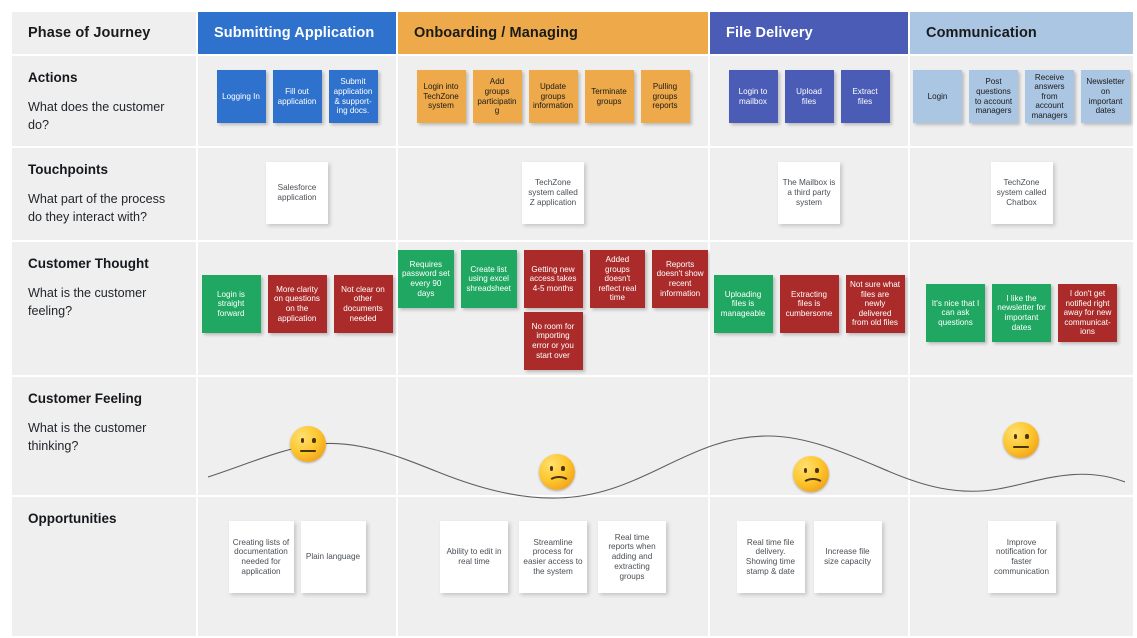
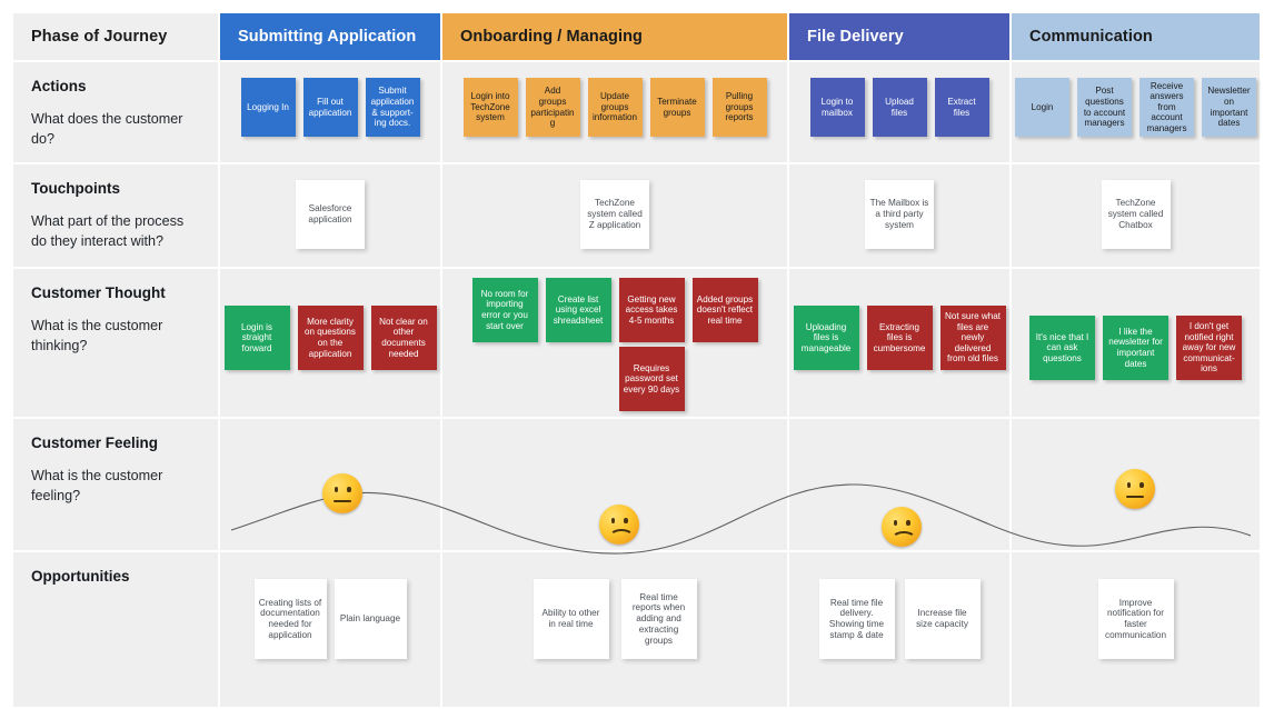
  Phase of Journey
  Submitting Application
  Onboarding / Managing
  File Delivery
  Communication
  Actions
  What does the customer do?
  Logging In
  Fill out application
  Submit application & support-ing docs.
  Login into TechZone system
  Add groups participating
  Update groups information
  Terminate groups
  Pulling groups reports
  Login to mailbox
  Upload files
  Extract files
  Login
  Post questions to account managers
  Receive answers from account managers
  Newsletter on important dates
  Touchpoints
  What part of the process do they interact with?
  Salesforce application
  TechZone system called Z application
  The Mailbox is a third party system
  TechZone system called Chatbox
  Customer Thought
- What is the customer feeling?
+ What is the customer thinking?
  Login is straight forward
  More clarity on questions on the application
  Not clear on other documents needed
- Requires password set every 90 days
+ No room for importing error or you start over
  Create list using excel shreadsheet
  Getting new access takes 4-5 months
- No room for importing error or you start over
+ Requires password set every 90 days
  Added groups doesn't reflect real time
- Reports doesn't show recent information
  Uploading files is manageable
  Extracting files is cumbersome
  Not sure what files are newly delivered from old files
  It's nice that I can ask questions
  I like the newsletter for important dates
  I don't get notified right away for new communicat-ions
  Customer Feeling
- What is the customer thinking?
+ What is the customer feeling?
  Opportunities
  Creating lists of documentation needed for application
  Plain language
- Ability to edit in real time
+ Ability to other in real time
- Streamline process for easier access to the system
  Real time reports when adding and extracting groups
  Real time file delivery. Showing time stamp & date
  Increase file size capacity
  Improve notification for faster communication
